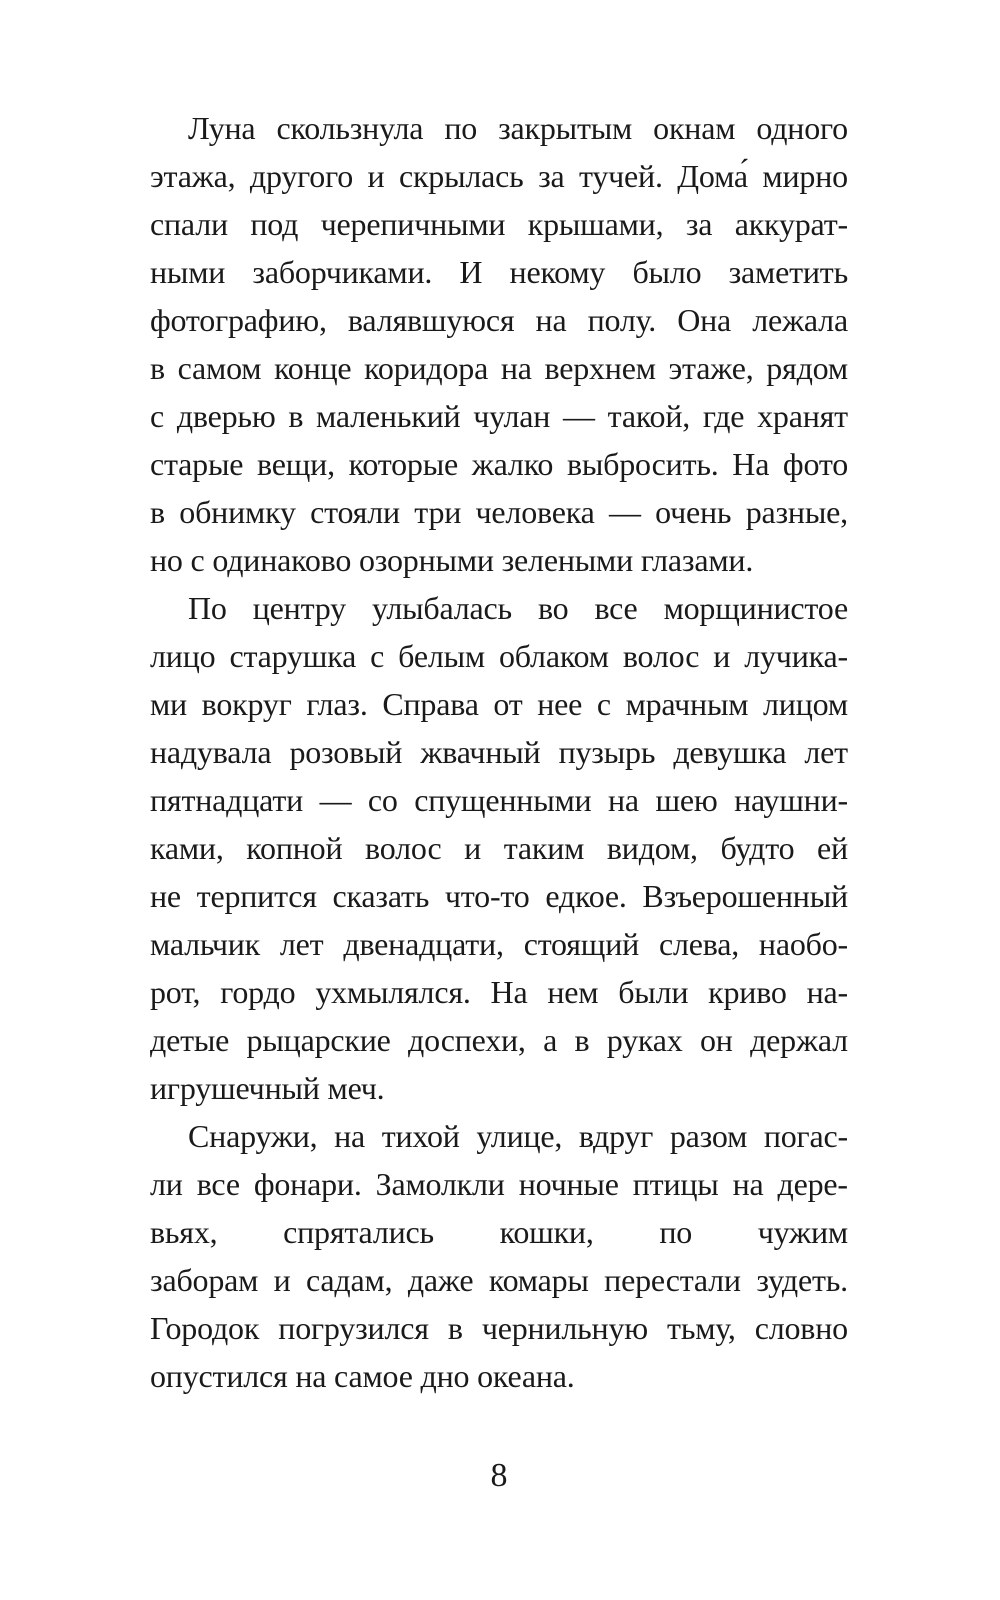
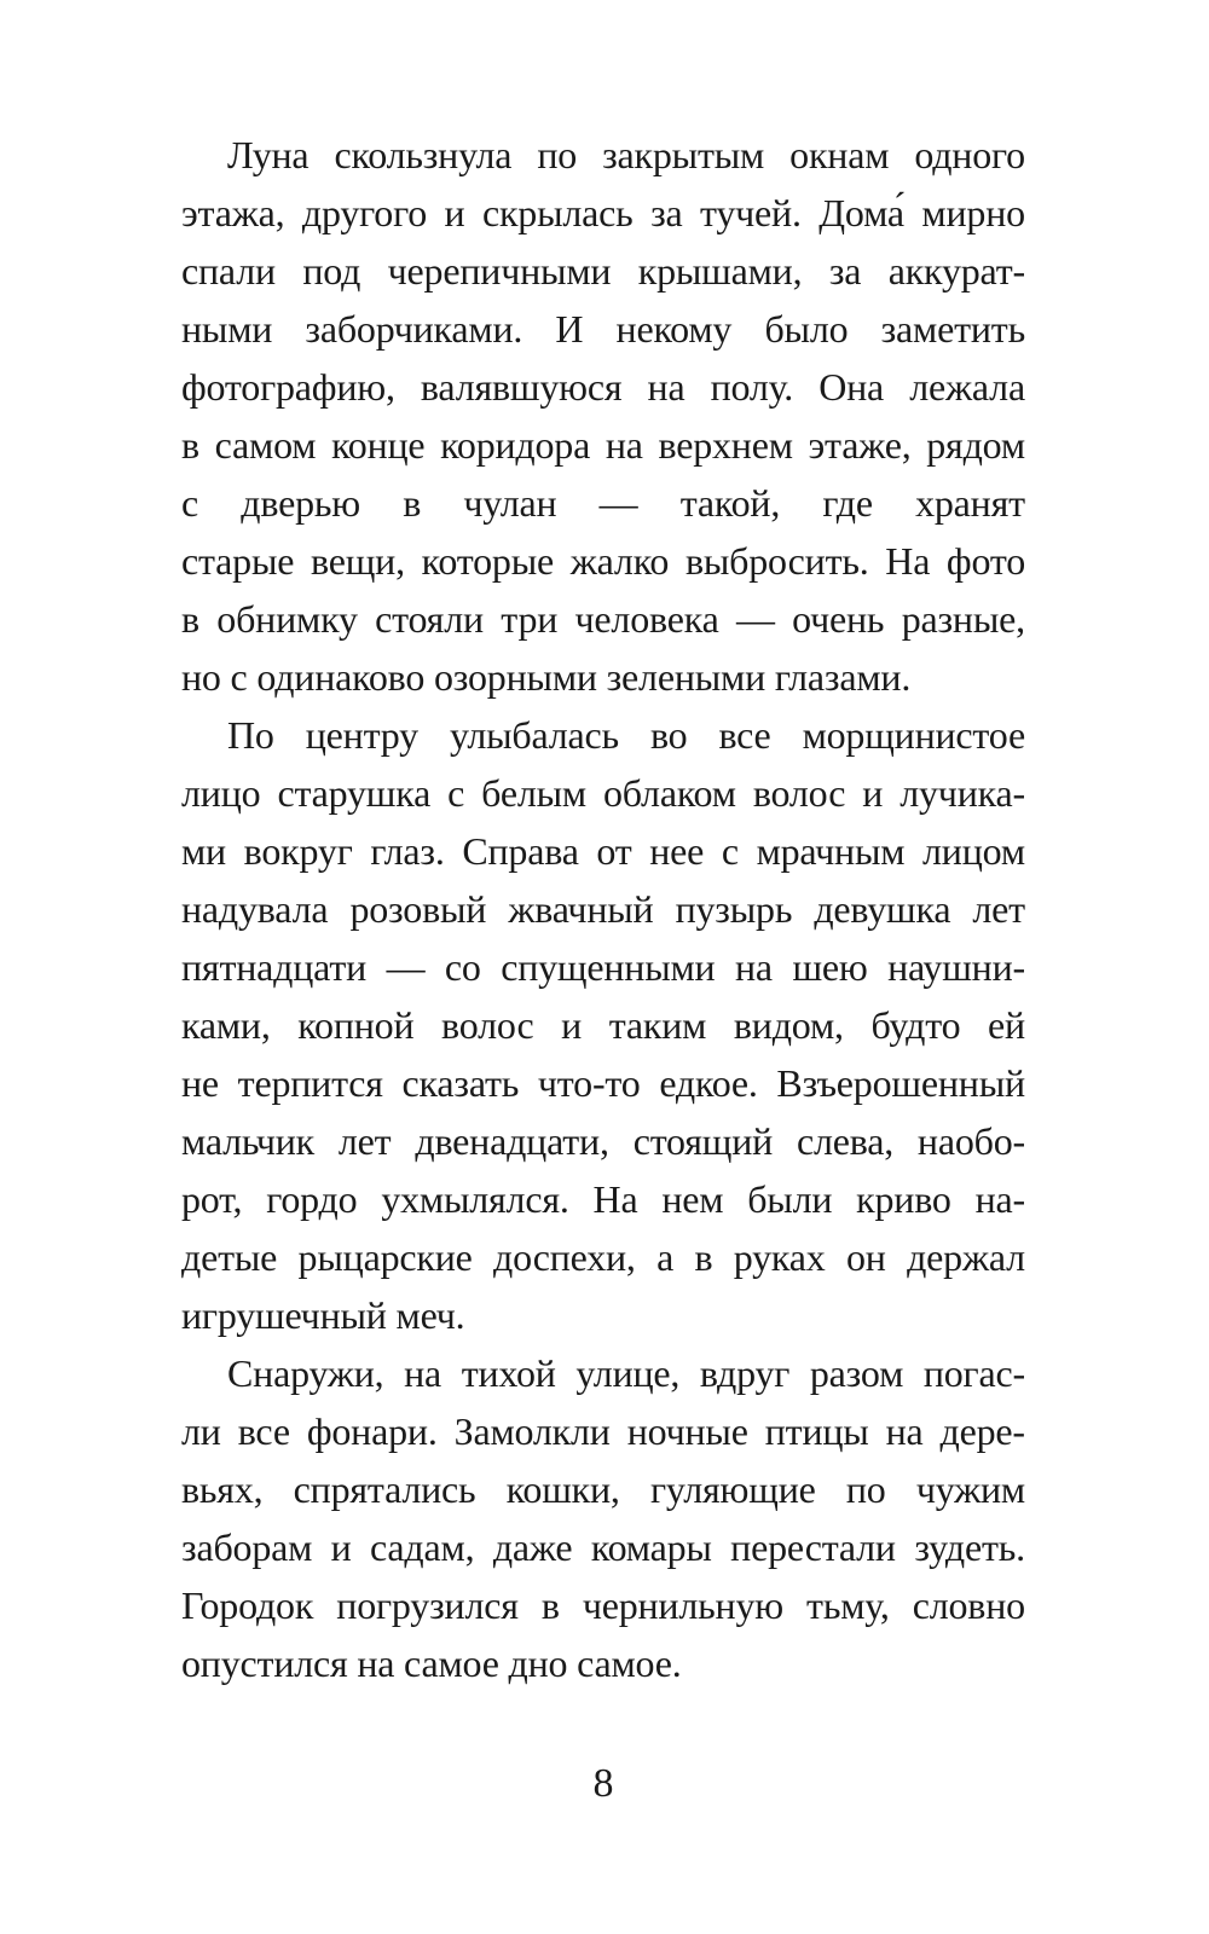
  Луна
  скользнула
  по
  закрытым
  окнам
  одного
  этажа,
  другого
  и
  скрылась
  за
  тучей.
  Дома́
  мирно
  спали
  под
  черепичными
  крышами,
  за
  аккурат-
  ными
  заборчиками.
  И
  некому
  было
  заметить
  фотографию,
  валявшуюся
  на
  полу.
  Она
  лежала
  в
  самом
  конце
  коридора
  на
  верхнем
  этаже,
  рядом
  с
  дверью
  в
- маленький
  чулан
  —
  такой,
  где
  хранят
  старые
  вещи,
  которые
  жалко
  выбросить.
  На
  фото
  в
  обнимку
  стояли
  три
  человека
  —
  очень
  разные,
  но с одинаково озорными зелеными глазами.
  По
  центру
  улыбалась
  во
  все
  морщинистое
  лицо
  старушка
  с
  белым
  облаком
  волос
  и
  лучика-
  ми
  вокруг
  глаз.
  Справа
  от
  нее
  с
  мрачным
  лицом
  надувала
  розовый
  жвачный
  пузырь
  девушка
  лет
  пятнадцати
  —
  со
  спущенными
  на
  шею
  наушни-
  ками,
  копной
  волос
  и
  таким
  видом,
  будто
  ей
  не
  терпится
  сказать
  что-то
  едкое.
  Взъерошенный
  мальчик
  лет
  двенадцати,
  стоящий
  слева,
  наобо-
  рот,
  гордо
  ухмылялся.
  На
  нем
  были
  криво
  на-
  детые
  рыцарские
  доспехи,
  а
  в
  руках
  он
  держал
  игрушечный меч.
  Снаружи,
  на
  тихой
  улице,
  вдруг
  разом
  погас-
  ли
  все
  фонари.
  Замолкли
  ночные
  птицы
  на
  дере-
  вьях,
  спрятались
  кошки,
+ гуляющие
  по
  чужим
  заборам
  и
  садам,
  даже
  комары
  перестали
  зудеть.
  Городок
  погрузился
  в
  чернильную
  тьму,
  словно
- опустился на самое дно океана.
+ опустился на самое дно самое.
  8
